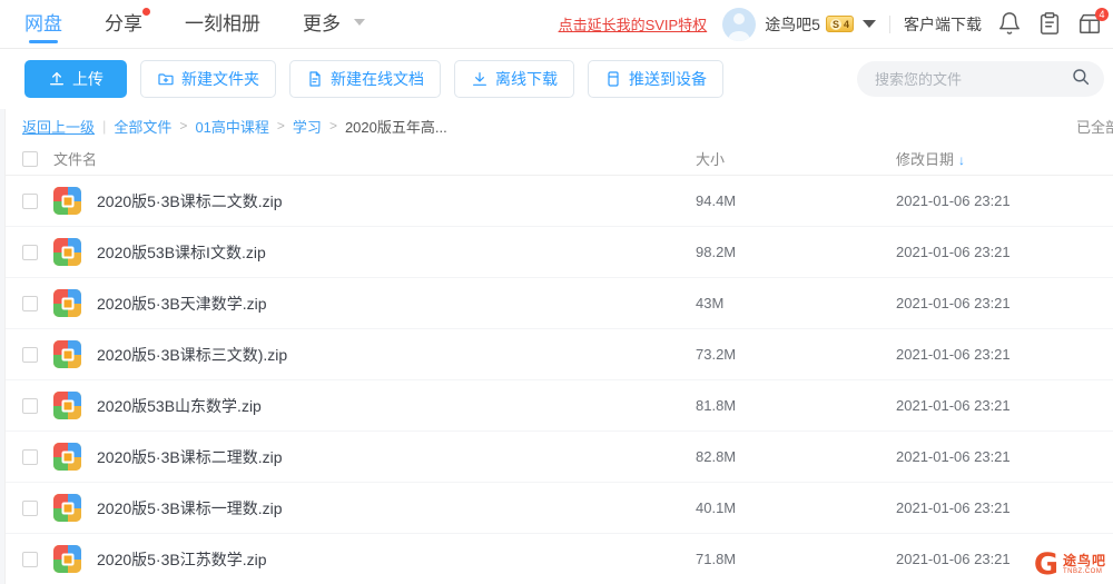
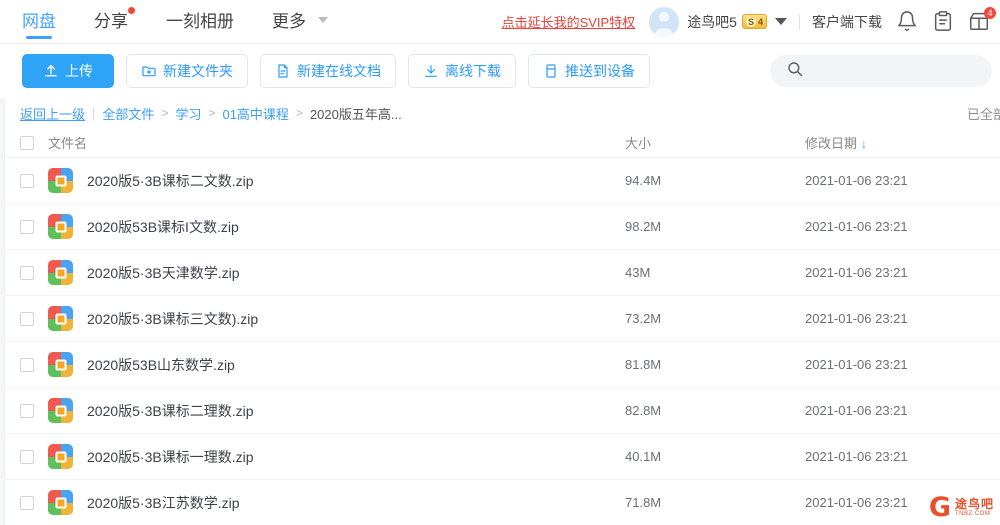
  网盘
  分享
  一刻相册
  更多
  点击延长我的SVIP特权
  途鸟吧5
  S
  4
  客户端下载
  4
  上传
  新建文件夹
  新建在线文档
  离线下载
  推送到设备
- 搜索您的文件
  返回上一级
  |
  全部文件
  >
- 01高中课程
+ 学习
  >
- 学习
+ 01高中课程
  >
  2020版五年高...
  已全部
  文件名
  大小
  修改日期 ↓
  2020版5·3B课标二文数.zip
  94.4M
  2021-01-06 23:21
  2020版53B课标I文数.zip
  98.2M
  2021-01-06 23:21
  2020版5·3B天津数学.zip
  43M
  2021-01-06 23:21
  2020版5·3B课标三文数).zip
  73.2M
  2021-01-06 23:21
  2020版53B山东数学.zip
  81.8M
  2021-01-06 23:21
  2020版5·3B课标二理数.zip
  82.8M
  2021-01-06 23:21
  2020版5·3B课标一理数.zip
  40.1M
  2021-01-06 23:21
  2020版5·3B江苏数学.zip
  71.8M
  2021-01-06 23:21
  G
  途鸟吧
